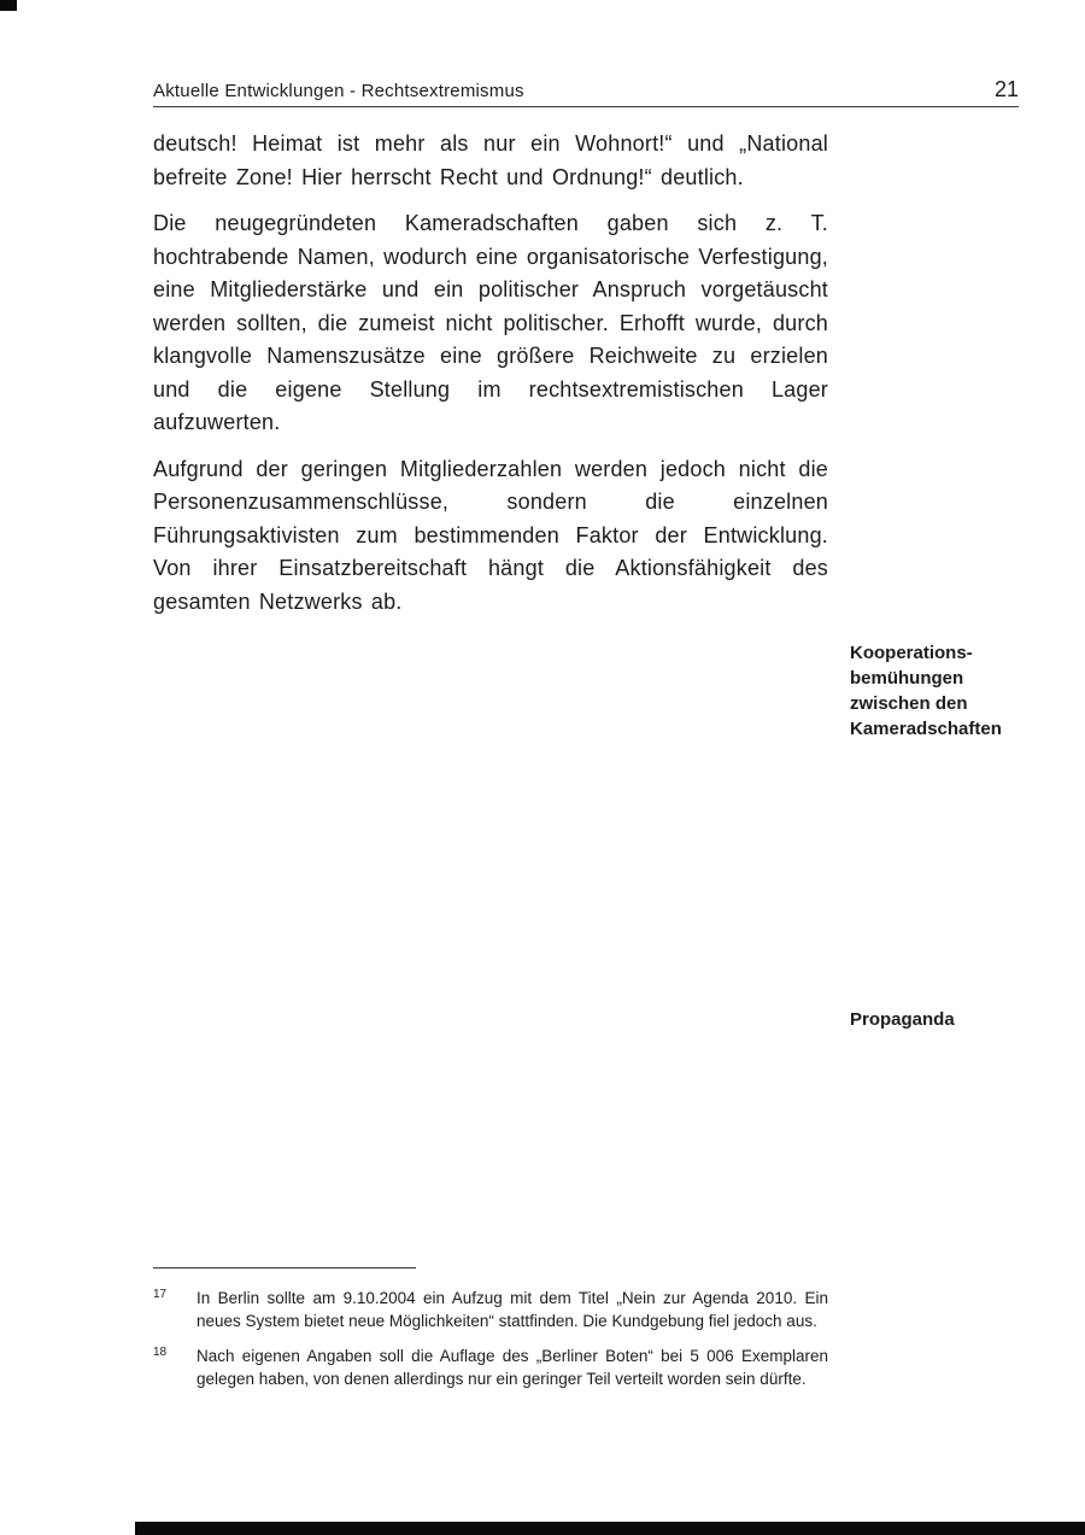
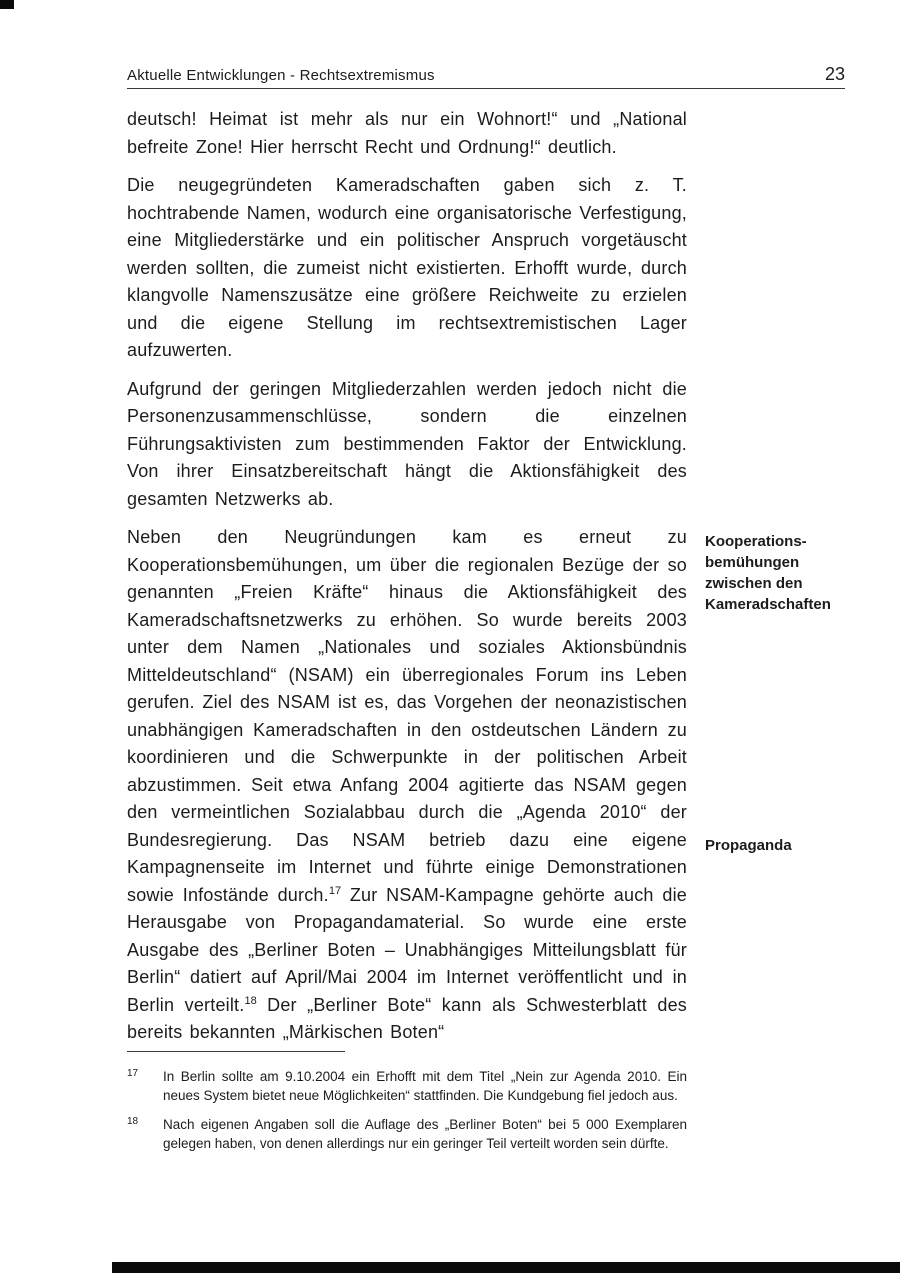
  Aktuelle Entwicklungen - Rechtsextremismus
- 21
+ 23
  deutsch! Heimat ist mehr als nur ein Wohnort!“ und „National befreite Zone! Hier herrscht Recht und Ordnung!“ deutlich.
- Die neugegründeten Kameradschaften gaben sich z. T. hochtrabende Namen, wodurch eine organisatorische Verfestigung, eine Mitgliederstärke und ein politischer Anspruch vorgetäuscht werden sollten, die zumeist nicht politischer. Erhofft wurde, durch klangvolle Namenszusätze eine größere Reichweite zu erzielen und die eigene Stellung im rechtsextremistischen Lager aufzuwerten.
+ Die neugegründeten Kameradschaften gaben sich z. T. hochtrabende Namen, wodurch eine organisatorische Verfestigung, eine Mitgliederstärke und ein politischer Anspruch vorgetäuscht werden sollten, die zumeist nicht existierten. Erhofft wurde, durch klangvolle Namenszusätze eine größere Reichweite zu erzielen und die eigene Stellung im rechtsextremistischen Lager aufzuwerten.
  Aufgrund der geringen Mitgliederzahlen werden jedoch nicht die Personenzusammenschlüsse, sondern die einzelnen Führungsaktivisten zum bestimmenden Faktor der Entwicklung. Von ihrer Einsatzbereitschaft hängt die Aktionsfähigkeit des gesamten Netzwerks ab.
+ Neben den Neugründungen kam es erneut zu Kooperationsbemühungen, um über die regionalen Bezüge der so genannten „Freien Kräfte“ hinaus die Aktionsfähigkeit des Kameradschaftsnetzwerks zu erhöhen. So wurde bereits 2003 unter dem Namen „Nationales und soziales Aktionsbündnis Mitteldeutschland“ (NSAM) ein überregionales Forum ins Leben gerufen. Ziel des NSAM ist es, das Vorgehen der neonazistischen unabhängigen Kameradschaften in den ostdeutschen Ländern zu koordinieren und die Schwerpunkte in der politischen Arbeit abzustimmen. Seit etwa Anfang 2004 agitierte das NSAM gegen den vermeintlichen Sozialabbau durch die „Agenda 2010“ der Bundesregierung. Das NSAM betrieb dazu eine eigene Kampagnenseite im Internet und führte einige Demonstrationen sowie Infostände durch.17 Zur NSAM-Kampagne gehörte auch die Herausgabe von Propagandamaterial. So wurde eine erste Ausgabe des „Berliner Boten – Unabhängiges Mitteilungsblatt für Berlin“ datiert auf April/Mai 2004 im Internet veröffentlicht und in Berlin verteilt.18 Der „Berliner Bote“ kann als Schwesterblatt des bereits bekannten „Märkischen Boten“
  Kooperations-bemühungen zwischen den Kameradschaften
  Propaganda
  17
- In Berlin sollte am 9.10.2004 ein Aufzug mit dem Titel „Nein zur Agenda 2010. Ein neues System bietet neue Möglichkeiten“ stattfinden. Die Kundgebung fiel jedoch aus.
+ In Berlin sollte am 9.10.2004 ein Erhofft mit dem Titel „Nein zur Agenda 2010. Ein neues System bietet neue Möglichkeiten“ stattfinden. Die Kundgebung fiel jedoch aus.
  18
- Nach eigenen Angaben soll die Auflage des „Berliner Boten“ bei 5 006 Exemplaren gelegen haben, von denen allerdings nur ein geringer Teil verteilt worden sein dürfte.
+ Nach eigenen Angaben soll die Auflage des „Berliner Boten“ bei 5 000 Exemplaren gelegen haben, von denen allerdings nur ein geringer Teil verteilt worden sein dürfte.
